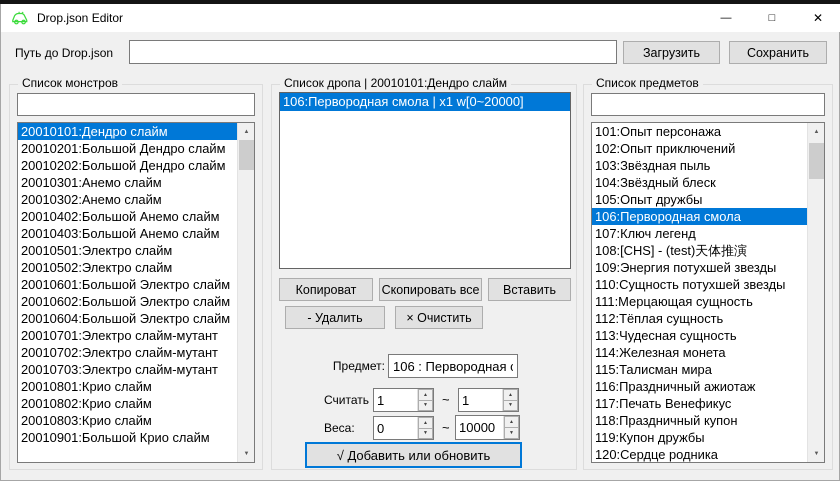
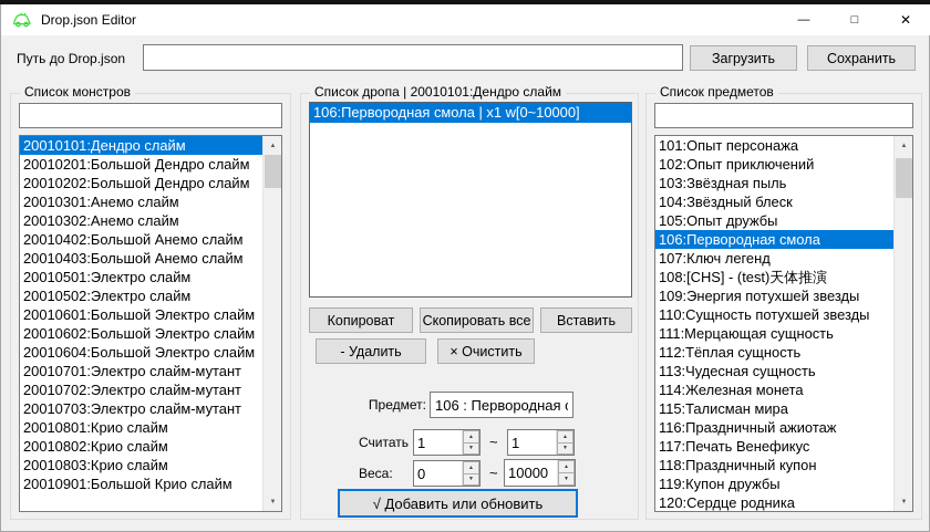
  Drop.json Editor
  —
  □
  ✕
  Путь до Drop.json
  Загрузить
  Сохранить
  Список монстров
  20010101:Дендро слайм
  20010201:Большой Дендро слайм
  20010202:Большой Дендро слайм
  20010301:Анемо слайм
  20010302:Анемо слайм
  20010402:Большой Анемо слайм
  20010403:Большой Анемо слайм
  20010501:Электро слайм
  20010502:Электро слайм
  20010601:Большой Электро слайм
  20010602:Большой Электро слайм
  20010604:Большой Электро слайм
  20010701:Электро слайм-мутант
  20010702:Электро слайм-мутант
  20010703:Электро слайм-мутант
  20010801:Крио слайм
  20010802:Крио слайм
  20010803:Крио слайм
  20010901:Большой Крио слайм
  Список дропа | 20010101:Дендро слайм
- 106:Первородная смола | x1 w[0~20000]
+ 106:Первородная смола | x1 w[0~10000]
  Копироват
  Скопировать все
  Вставить
  - Удалить
  × Очистить
  Предмет:
  106 : Первородная
  Считать
  1
  ~
  1
  Веса:
  0
  ~
  10000
  √ Добавить или обновить
  Список предметов
  101:Опыт персонажа
  102:Опыт приключений
  103:Звёздная пыль
  104:Звёздный блеск
  105:Опыт дружбы
  106:Первородная смола
  107:Ключ легенд
  108:[CHS] - (test)天体推演
  109:Энергия потухшей звезды
  110:Сущность потухшей звезды
  111:Мерцающая сущность
  112:Тёплая сущность
  113:Чудесная сущность
  114:Железная монета
  115:Талисман мира
  116:Праздничный ажиотаж
  117:Печать Венефикус
  118:Праздничный купон
  119:Купон дружбы
  120:Сердце родника
